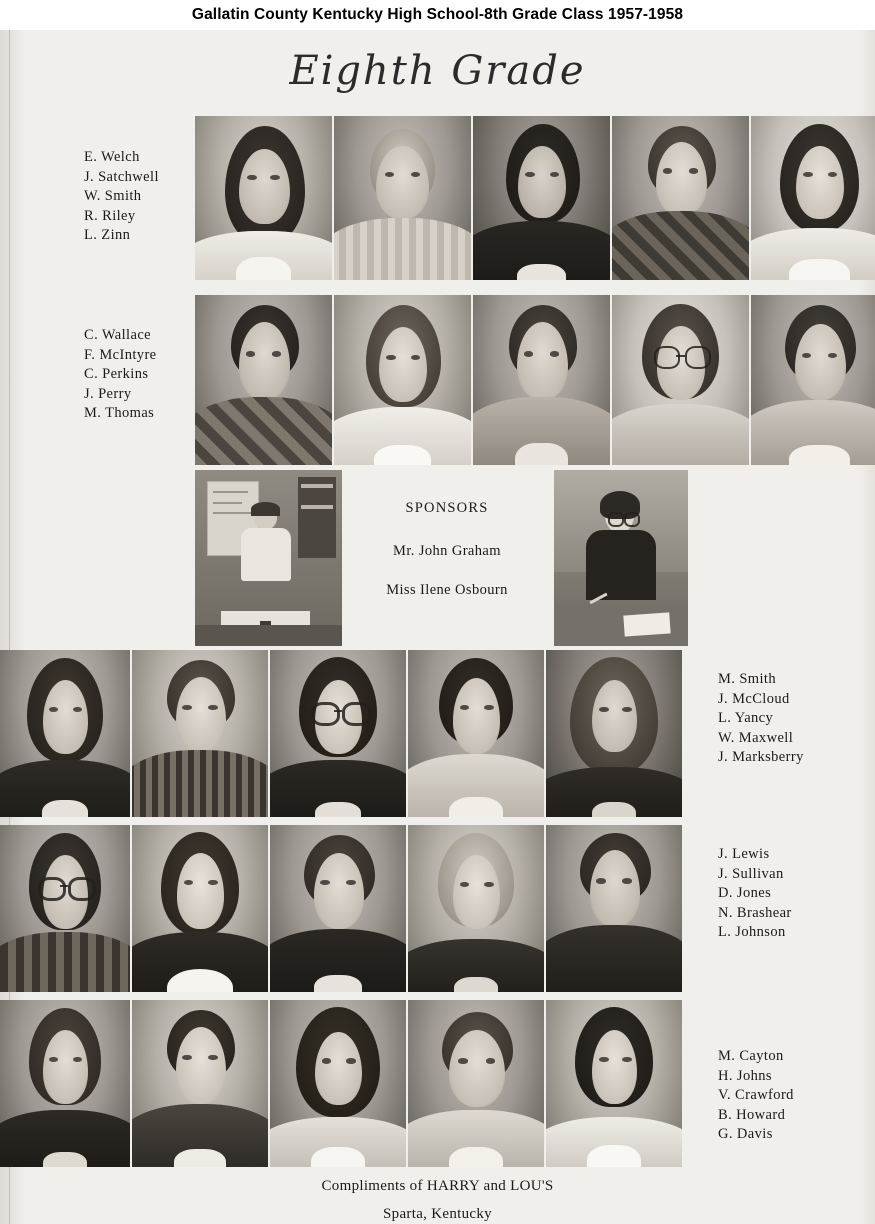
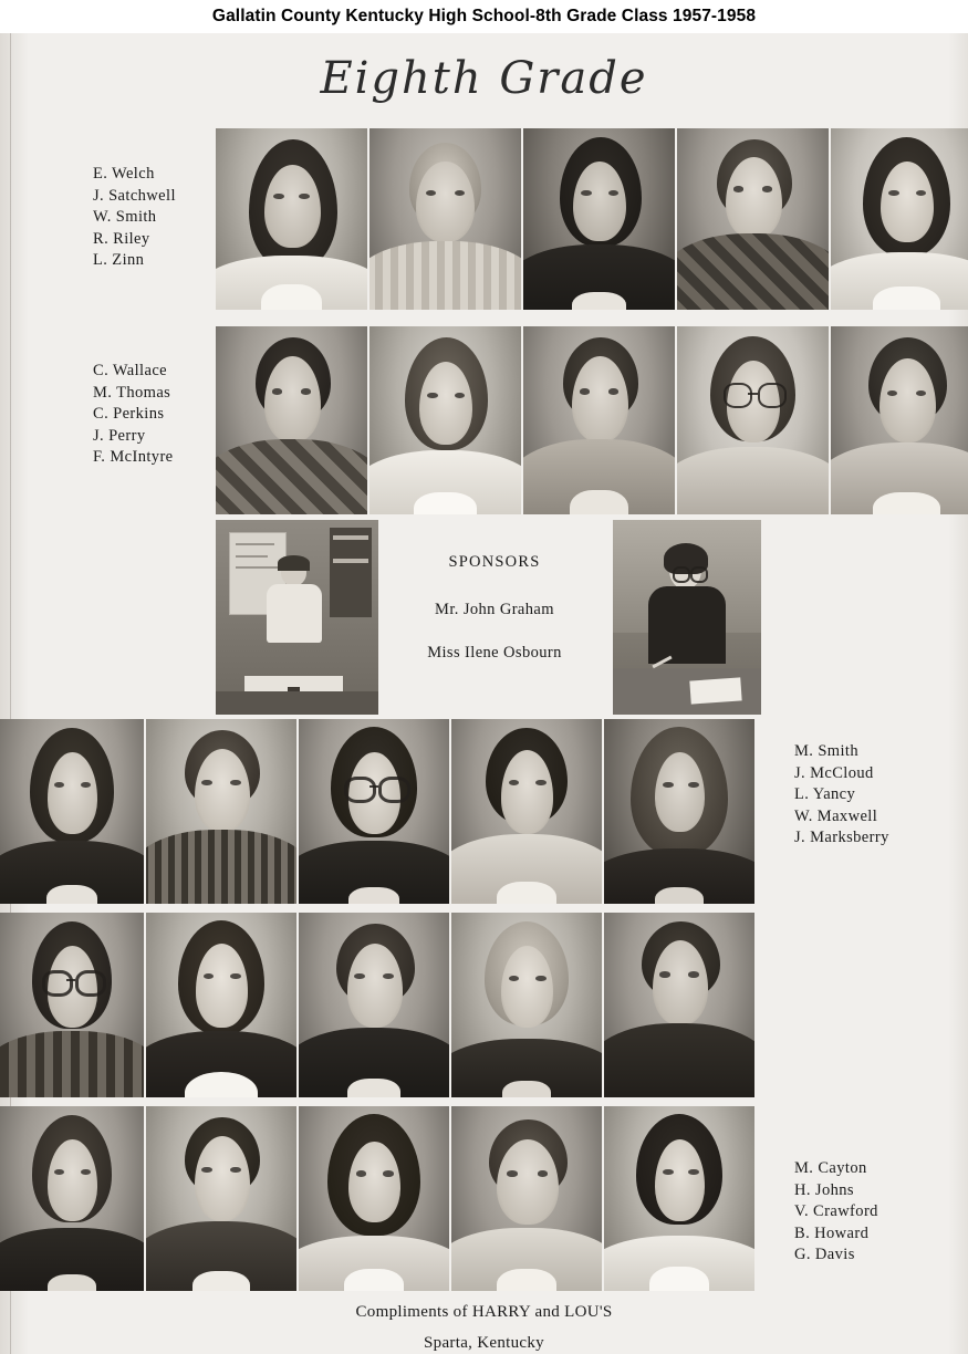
  Gallatin County Kentucky High School-8th Grade Class 1957-1958
  Eighth Grade
  E. Welch
  J. Satchwell
  W. Smith
  R. Riley
  L. Zinn
  C. Wallace
- F. McIntyre
+ M. Thomas
  C. Perkins
  J. Perry
- M. Thomas
+ F. McIntyre
  SPONSORS
  Mr. John Graham
  Miss Ilene Osbourn
  M. Smith
  J. McCloud
  L. Yancy
  W. Maxwell
  J. Marksberry
- J. Lewis
- J. Sullivan
- D. Jones
- N. Brashear
- L. Johnson
  M. Cayton
  H. Johns
  V. Crawford
  B. Howard
  G. Davis
  Compliments of HARRY and LOU'S
  Sparta, Kentucky
